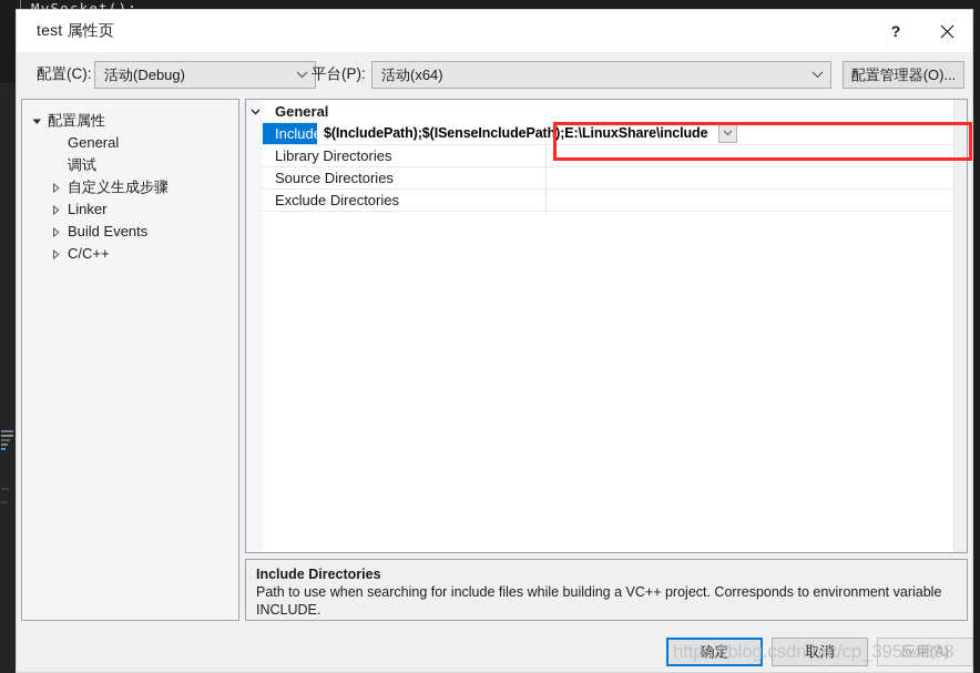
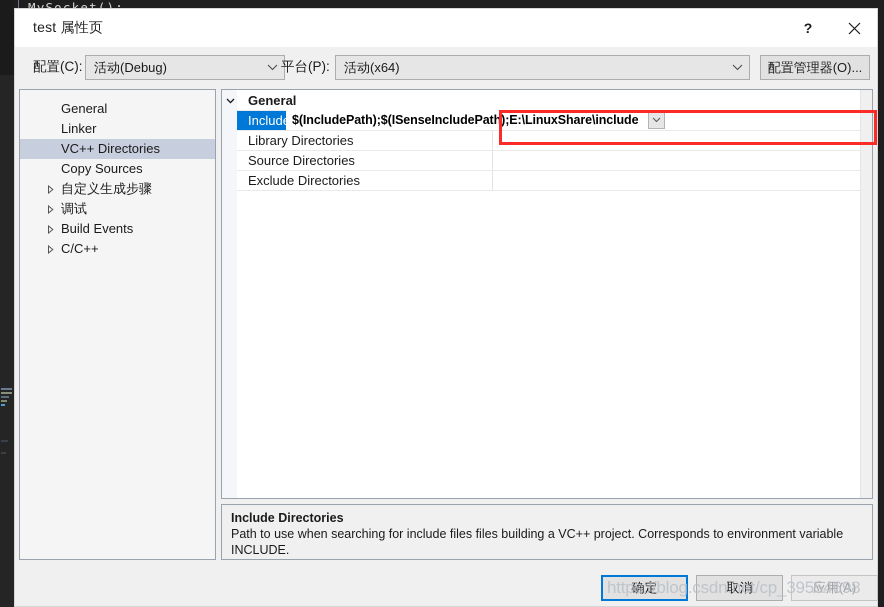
  test 属性页
  ?
  配置(C):
  活动(Debug)
  平台(P):
  活动(x64)
  配置管理器(O)...
- 配置属性
  General
- 调试
+ Linker
+ VC++ Directories
+ Copy Sources
  自定义生成步骤
- Linker
+ 调试
  Build Events
  C/C++
  General
  Library Directories
  Source Directories
  Exclude Directories
  $(IncludePath);$(ISenseIncludePath);E:\LinuxShare\include
  Include Directories
- Path to use when searching for include files while building a VC++ project. Corresponds to environment variable INCLUDE.
+ Path to use when searching for include files files building a VC++ project. Corresponds to environment variable INCLUDE.
  确定
  取消
  应用(A)
  https://blog.csdn.net/cp_39554698
